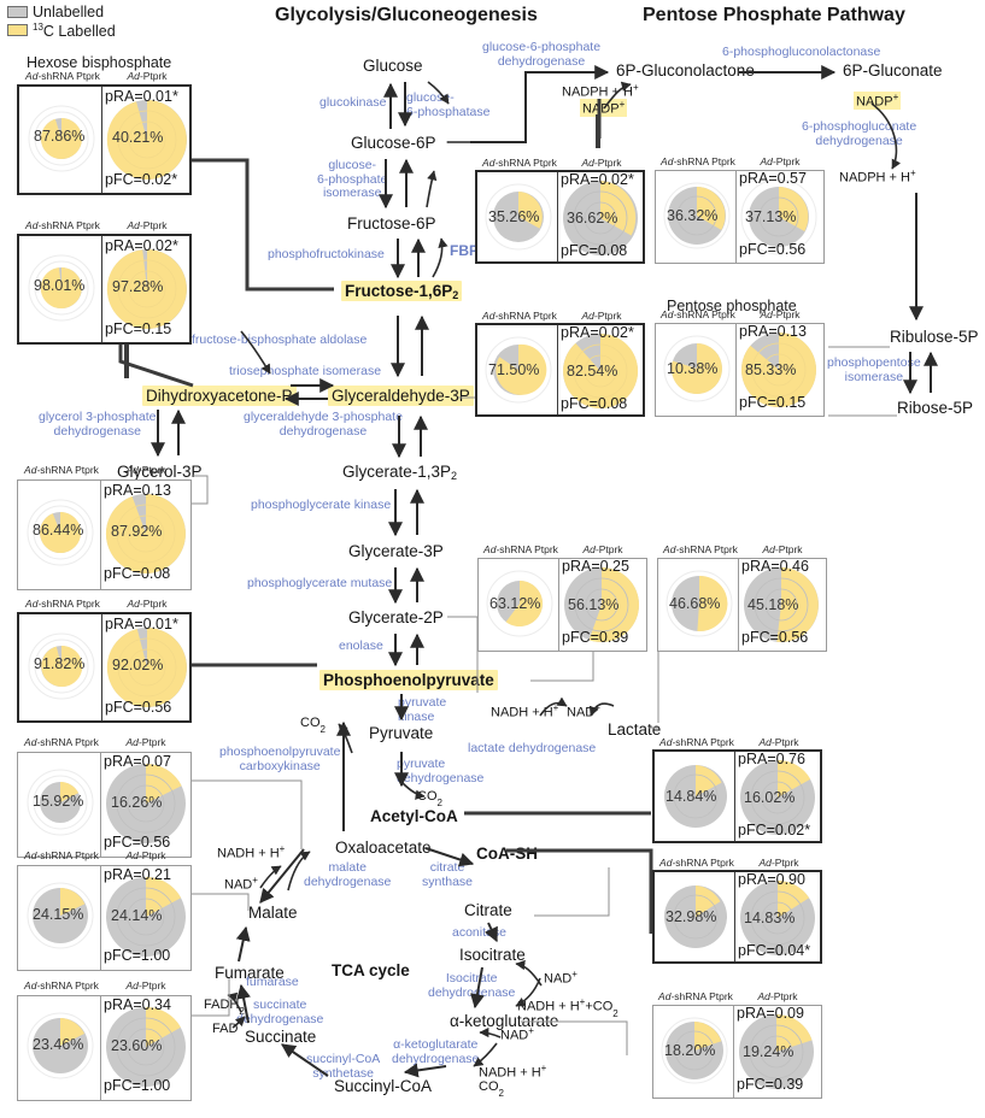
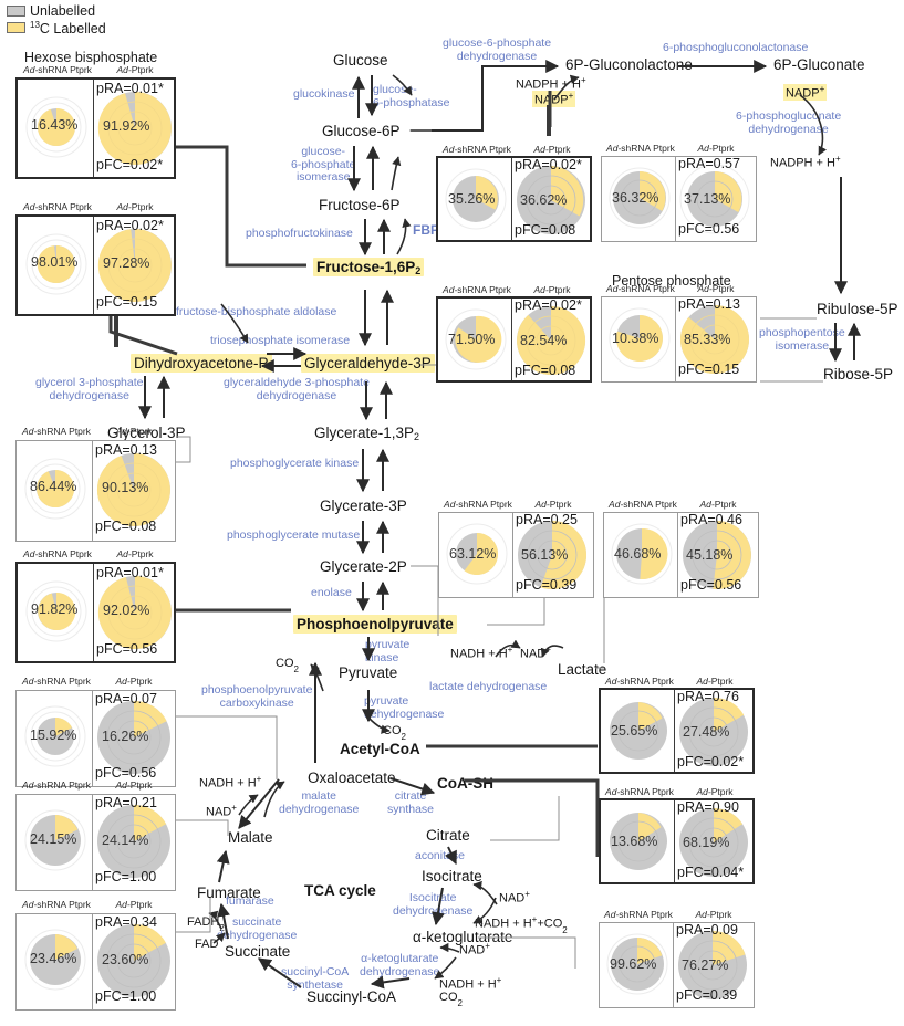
  Unlabelled
  13C Labelled
- Glycolysis/Gluconeogenesis
- Pentose Phosphate Pathway
  Glucose
  Glucose-6P
  Fructose-6P
  Fructose-1,6P2
  Dihydroxyacetone-P
  Glyceraldehyde-3P
  Glycerol-3P
  Glycerate-1,3P2
  Glycerate-3P
  Glycerate-2P
  Phosphoenolpyruvate
  Pyruvate
  Lactate
  Acetyl-CoA
  CoA-SH
  Oxaloacetat
  Citrate
  Isocitrate
  Succinyl-CoA
  Succinate
  Fumarate
  Malate
  TCA cycle
  6P-Gluconolactone
  6P-Gluconate
  Ribulose-5P
  Ribose-5P
  NADP+
  NADPH + H+
  NADP+
  NADPH + H+
  NADH + H+
  NAD+
  CO2
  NADH + H+
  NAD+
  NAD+
  NADH + H++CO2
  NAD+
  NADH + H+
  CO2
  FADH
  FAD
  glucokinase
  glucose-
  6-phosphatase
  glucose-
  6-phosphate
  isomerase
  phosphofructokinase
  FBP
  fructose-bisphosphate aldolase
  triosephosphate isomerase
  glyceraldehyde 3-phosphat
  dehydrogenase
  glycerol 3-phosphate
  dehydrogenase
  phosphoglycerate kinase
  phosphoglycerate mutase
  enolase
  yruvate
  inase
  lactate dehydrogenase
  phosphoenolpyruvate
  carboxykinase
  pyruvate
  dehydrogenase
  malate
  dehydrogenase
  citrate
  synthase
  aconitase
  Isocitrate
  dehydroenase
  α-ketoglutarate
  dehydrogenase
  succinyl-CoA
  snthetase
  succinate
  dhydrogenase
  fumarase
  glucose-6-phosphate
  dehydrogenase
  6-phosphogluconolactonase
  6-phosphogluconate
  dehydrogenase
  phosphopentoe
  isomerase
  Hexose bisphosphate
  Pentose phosphate
  Ad-shRNA Ptprk
  Ad-Ptprk
- 87.86%
+ 16.43%
- 40.21%
+ 91.92%
  pRA=0.01*
  pFC=0.02*
  Ad-shRNA Ptprk
  Ad-Ptprk
  98.01%
  97.28%
  pRA=0.02*
  pFC=0.15
  Ad-shRNA Ptprk
  Ad-Ptprk
  86.44%
- 87.92%
+ 90.13%
  pRA=0.13
  pFC=0.08
  Ad-shRNA Ptprk
  Ad-Ptprk
  91.82%
  92.02%
  pRA=0.01*
  pFC=0.56
  Ad-shRNA Ptprk
  Ad-Ptprk
  15.92%
  16.26%
  pRA=0.07
  pFC=0.56
  Ad-shRNA Ptprk
  Ad-Ptprk
  24.15%
  24.14%
  pRA=0.21
  pFC=1.00
  Ad-shRNA Ptprk
  Ad-Ptprk
  23.46%
  23.60%
  pRA=0.34
  pFC=1.00
  Ad-shRNA Ptprk
  Ad-Ptprk
  35.26%
  36.62%
  pRA=0.02*
  pFC=0.08
  Ad-shRNA Ptprk
  Ad-Ptprk
  36.32%
  37.13%
  pRA=0.57
  pFC=0.56
  Ad-shRNA Ptprk
  Ad-Ptprk
  71.50%
  82.54%
  pRA=0.02*
  pFC=0.08
  Ad-shRNA Ptprk
  Ad-Ptprk
  10.38%
  85.33%
  pRA=0.13
  pFC=0.15
  Ad-shRNA Ptprk
  Ad-Ptprk
  63.12%
  56.13%
  pRA=0.25
  pFC=0.39
  Ad-shRNA Ptprk
  Ad-Ptprk
  46.68%
  45.18%
  pRA=0.46
  pFC=0.56
  Ad-shRNA Ptprk
  Ad-Ptprk
- 14.84%
+ 25.65%
- 16.02%
+ 27.48%
  pRA=0.76
  pFC=0.02*
  Ad-shRNA Ptprk
  Ad-Ptprk
- 32.98%
+ 13.68%
- 14.83%
+ 68.19%
  pRA=0.90
  pFC=0.04*
  Ad-shRNA Ptprk
  Ad-Ptprk
- 18.20%
+ 99.62%
- 19.24%
+ 76.27%
  pRA=0.09
  pFC=0.39
